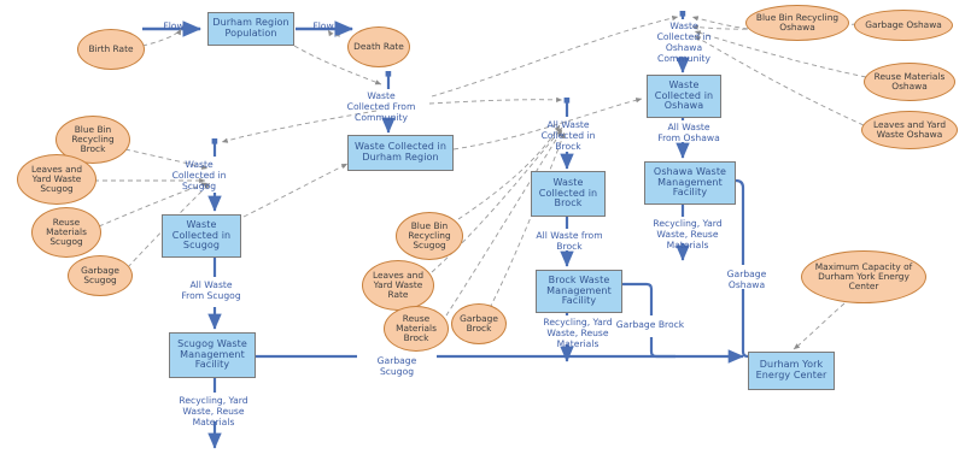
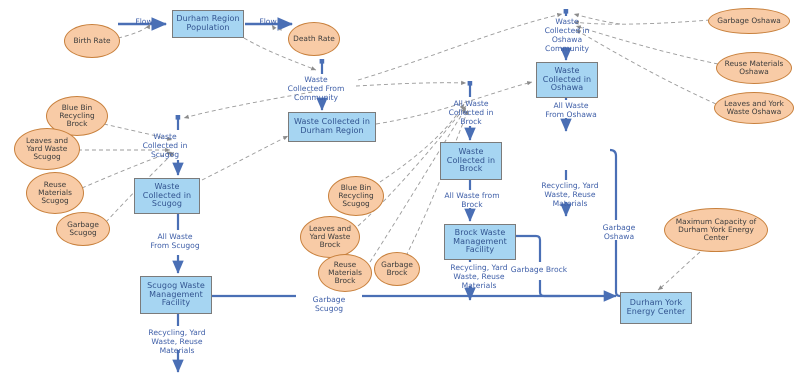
  Durham Region Population
  Waste Collected in Durham Region
  Waste Collected in Scugog
  Waste Collected in Brock
  Waste Collected in Oshawa
  Scugog Waste Management Facility
  Brock Waste Management Facility
- Oshawa Waste Management Facility
  Durham York Energy Center
  Birth Rate
  Death Rate
  Blue Bin Recycling Brock
  Leaves and Yard Waste Scugog
  Reuse Materials Scugog
  Garbage Scugog
  Blue Bin Recycling Scugog
- Leaves and Yard Waste Rate
+ Leaves and Yard Waste Brock
  Reuse Materials Brock
  Garbage Brock
- Blue Bin Recycling Oshawa
  Garbage Oshawa
  Reuse Materials Oshawa
- Leaves and Yard Waste Oshawa
+ Leaves and York Waste Oshawa
  Maximum Capacity of Durham York Energy Center
  Flow
  Flow
  Waste
  Collected From
  Community
  Waste
  Collected in
  Scugog
  All Waste
  From Scugog
  Recycling, Yard
  Waste, Reuse
  Materials
  All Waste
  Collected in
  Brock
  All Waste from
  Brock
  Recycling, Yard
  Waste, Reuse
  Materials
  Waste
  Collected in
  Oshawa
  Community
  All Waste
  From Oshawa
  Recycling, Yard
  Waste, Reuse
  Materials
  Garbage
  Scugog
  Garbage Brock
  Garbage
  Oshawa
